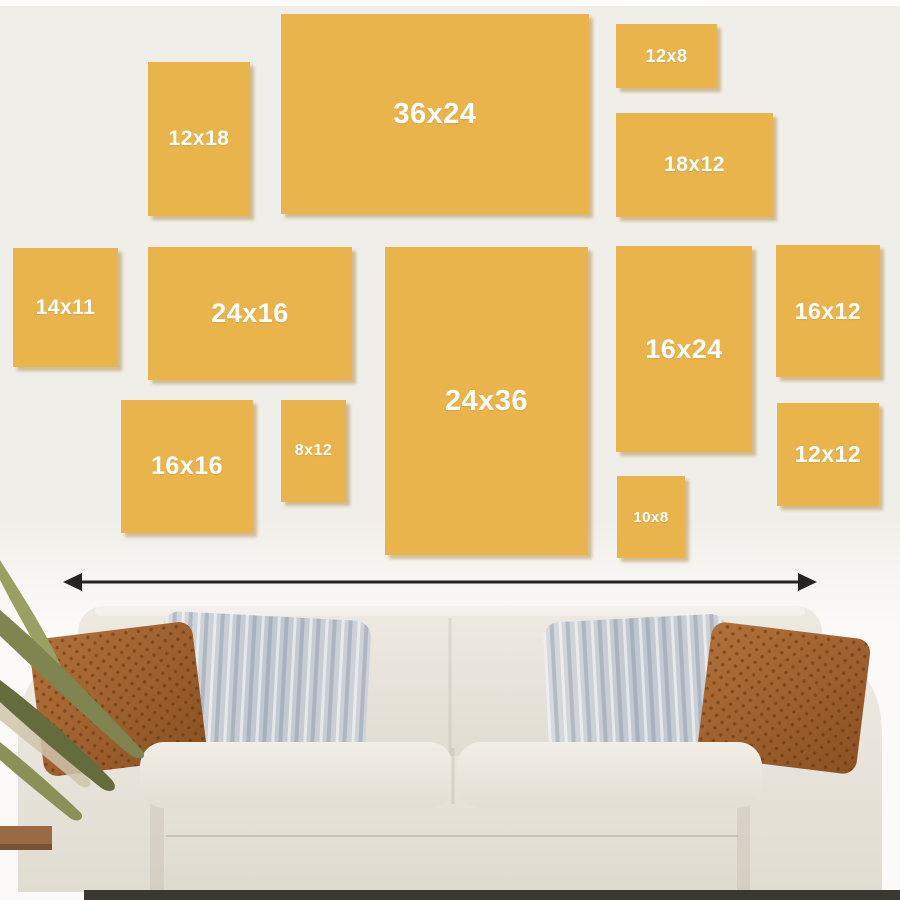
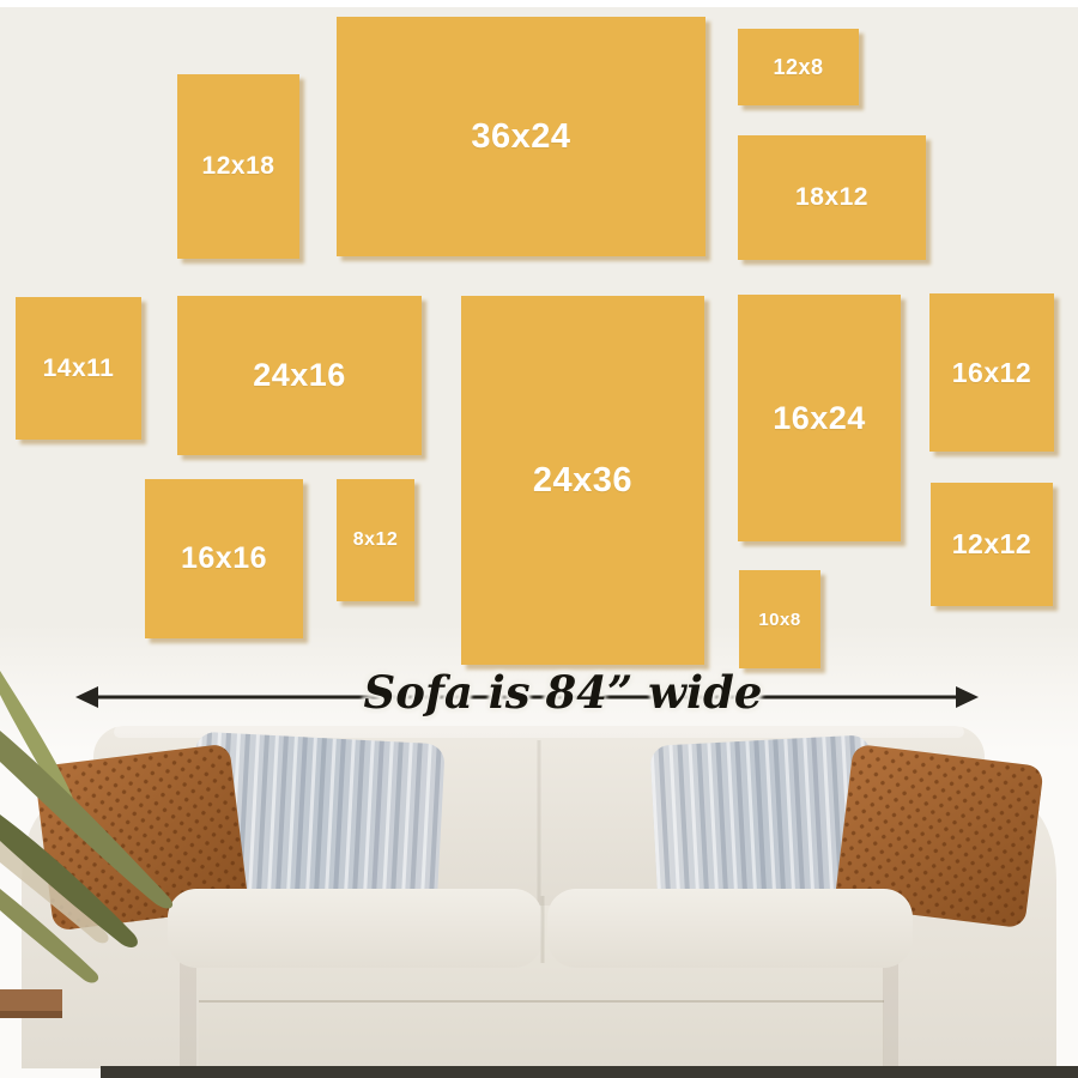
  12x18
  36x24
  12x8
  18x12
  14x11
  24x16
  24x36
  16x24
  16x12
  16x16
  8x12
  10x8
  12x12
+ Sofa is 84” wide
